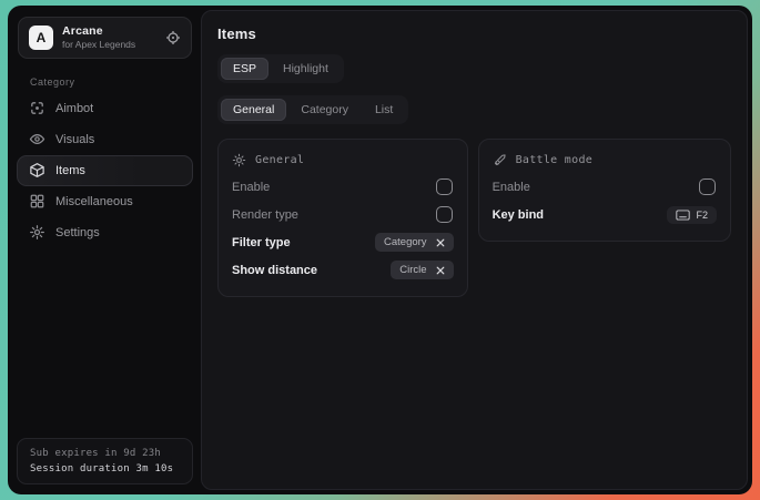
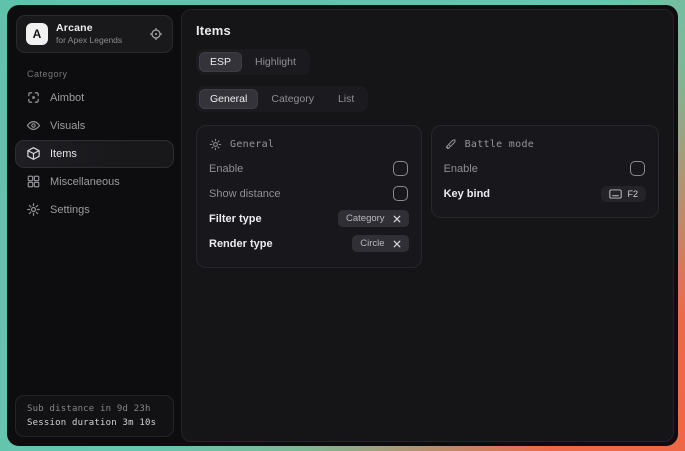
  A
  Arcane
  for Apex Legends
  Category
  Aimbot
  Visuals
  Items
  Miscellaneous
  Settings
- Sub expires in 9d 23h
+ Sub distance in 9d 23h
  Session duration 3m 10s
  Items
  ESP
  Highlight
  General
  Category
  List
  General
  Enable
- Render type
+ Show distance
  Filter type
  Category
- Show distance
+ Render type
  Circle
  Battle mode
  Enable
  Key bind
  F2
